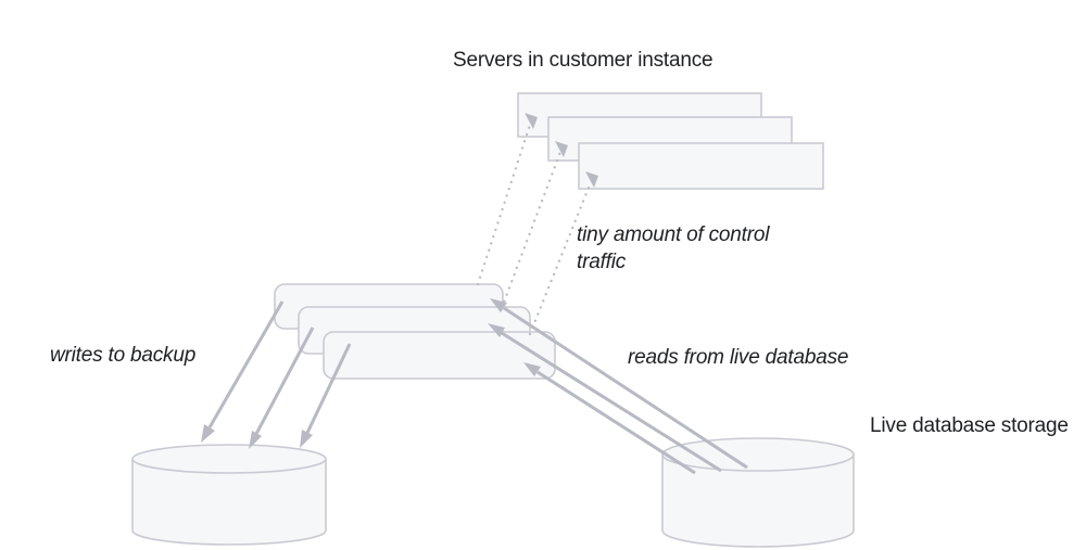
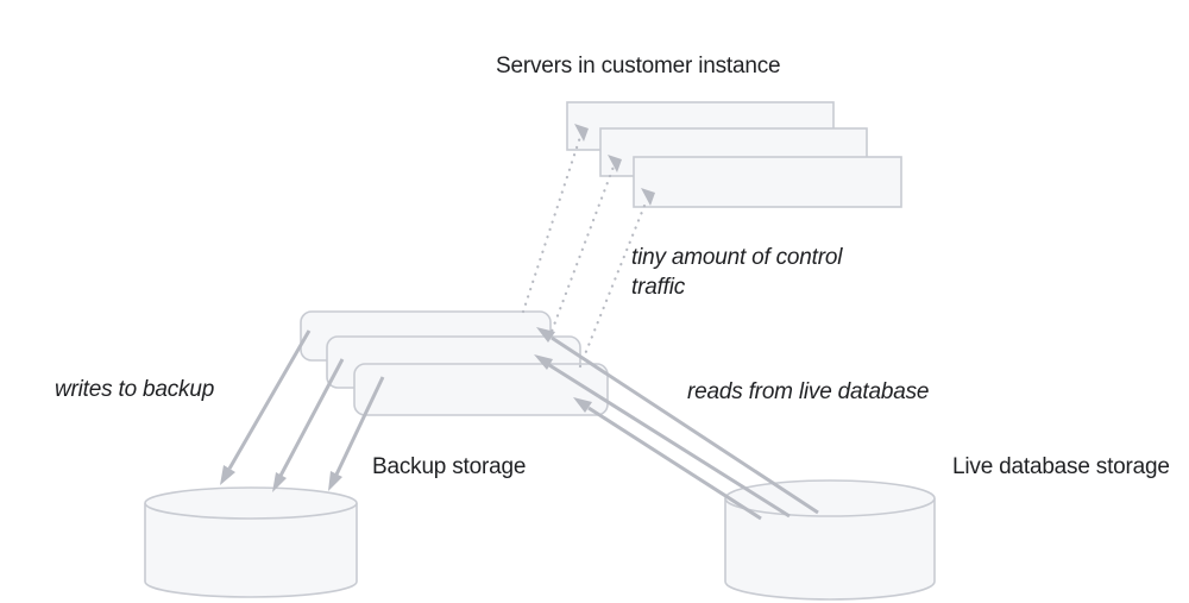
  Servers in customer instance
  tiny amount of control
  traffic
  writes to backup
  reads from live database
+ Backup storage
  Live database storage
